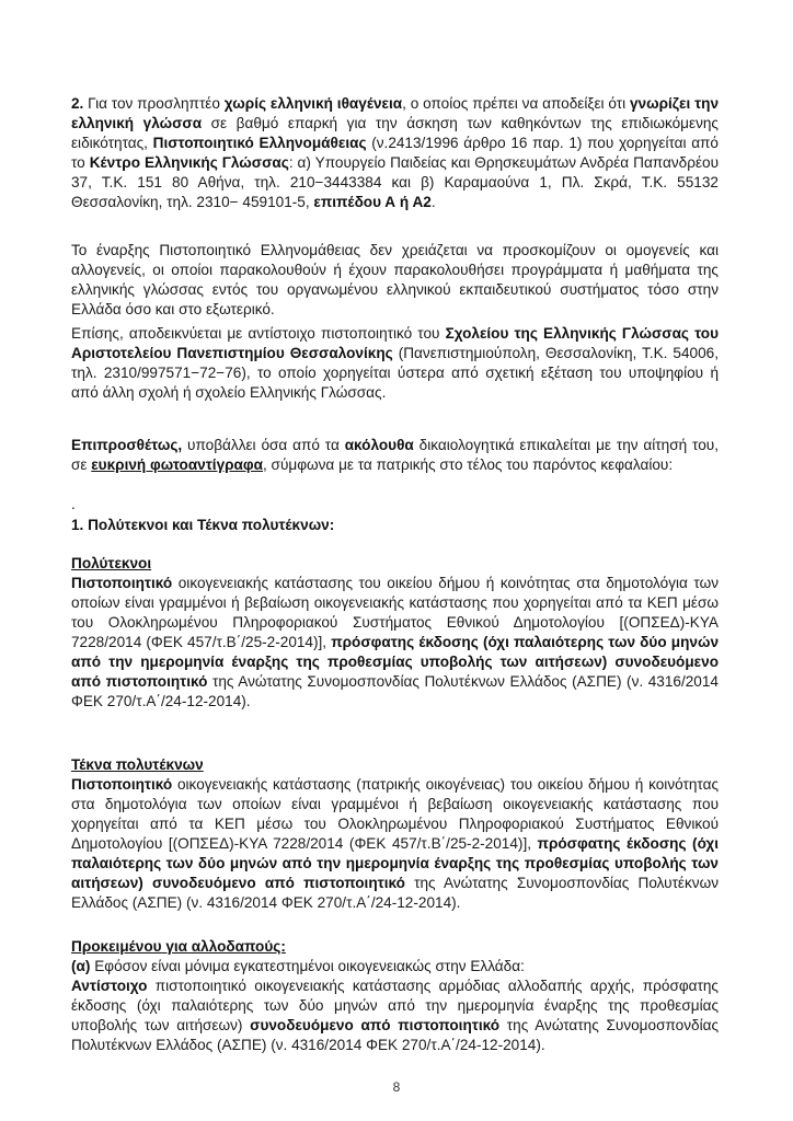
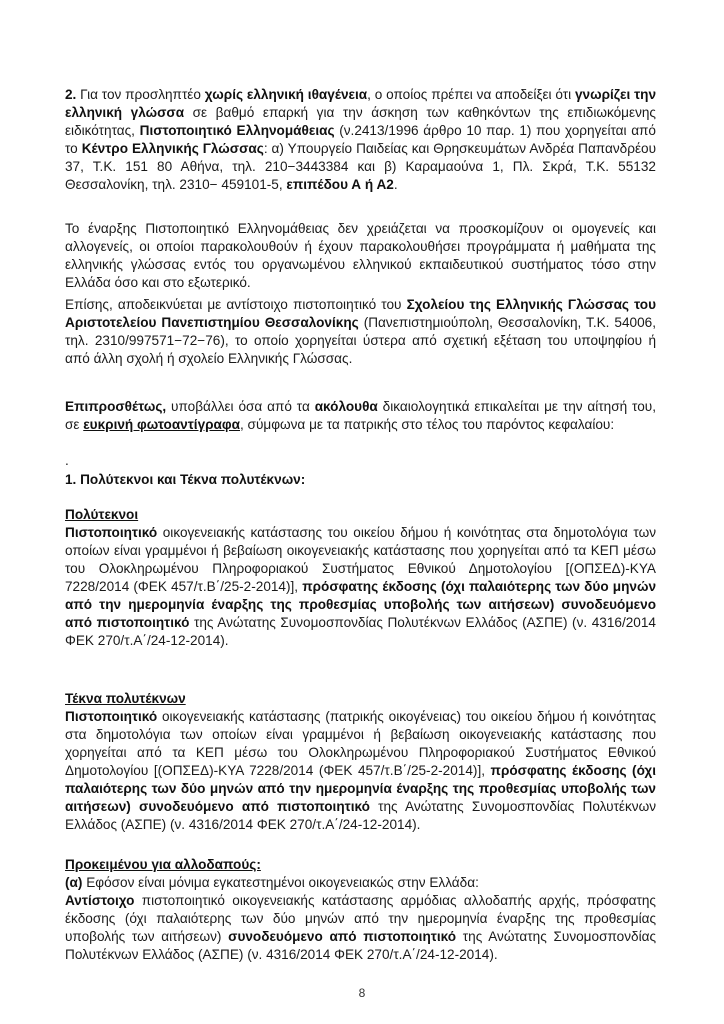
- 2. Για τον προσληπτέο χωρίς ελληνική ιθαγένεια, ο οποίος πρέπει να αποδείξει ότι γνωρίζει την ελληνική γλώσσα σε βαθμό επαρκή για την άσκηση των καθηκόντων της επιδιωκόμενης ειδικότητας, Πιστοποιητικό Ελληνομάθειας (ν.2413/1996 άρθρο 16 παρ. 1) που χορηγείται από το Κέντρο Ελληνικής Γλώσσας: α) Υπουργείο Παιδείας και Θρησκευμάτων Ανδρέα Παπανδρέου 37, Τ.Κ. 151 80 Αθήνα, τηλ. 210−3443384 και β) Καραμαούνα 1, Πλ. Σκρά, Τ.Κ. 55132 Θεσσαλονίκη, τηλ. 2310− 459101-5, επιπέδου Α ή Α2.
+ 2. Για τον προσληπτέο χωρίς ελληνική ιθαγένεια, ο οποίος πρέπει να αποδείξει ότι γνωρίζει την ελληνική γλώσσα σε βαθμό επαρκή για την άσκηση των καθηκόντων της επιδιωκόμενης ειδικότητας, Πιστοποιητικό Ελληνομάθειας (ν.2413/1996 άρθρο 10 παρ. 1) που χορηγείται από το Κέντρο Ελληνικής Γλώσσας: α) Υπουργείο Παιδείας και Θρησκευμάτων Ανδρέα Παπανδρέου 37, Τ.Κ. 151 80 Αθήνα, τηλ. 210−3443384 και β) Καραμαούνα 1, Πλ. Σκρά, Τ.Κ. 55132 Θεσσαλονίκη, τηλ. 2310− 459101-5, επιπέδου Α ή Α2.
  Το έναρξης Πιστοποιητικό Ελληνομάθειας δεν χρειάζεται να προσκομίζουν οι ομογενείς και αλλογενείς, οι οποίοι παρακολουθούν ή έχουν παρακολουθήσει προγράμματα ή μαθήματα της ελληνικής γλώσσας εντός του οργανωμένου ελληνικού εκπαιδευτικού συστήματος τόσο στην Ελλάδα όσο και στο εξωτερικό.
  Επίσης, αποδεικνύεται με αντίστοιχο πιστοποιητικό του Σχολείου της Ελληνικής Γλώσσας του Αριστοτελείου Πανεπιστημίου Θεσσαλονίκης (Πανεπιστημιούπολη, Θεσσαλονίκη, Τ.Κ. 54006, τηλ. 2310/997571−72−76), το οποίο χορηγείται ύστερα από σχετική εξέταση του υποψηφίου ή από άλλη σχολή ή σχολείο Ελληνικής Γλώσσας.
  Επιπροσθέτως, υποβάλλει όσα από τα ακόλουθα δικαιολογητικά επικαλείται με την αίτησή του, σε ευκρινή φωτοαντίγραφα, σύμφωνα με τα πατρικής στο τέλος του παρόντος κεφαλαίου:
  .
  1. Πολύτεκνοι και Τέκνα πολυτέκνων:
  Πολύτεκνοι
  Πιστοποιητικό οικογενειακής κατάστασης του οικείου δήμου ή κοινότητας στα δημοτολόγια των οποίων είναι γραμμένοι ή βεβαίωση οικογενειακής κατάστασης που χορηγείται από τα ΚΕΠ μέσω του Ολοκληρωμένου Πληροφοριακού Συστήματος Εθνικού Δημοτολογίου [(ΟΠΣΕΔ)-ΚΥΑ 7228/2014 (ΦΕΚ 457/τ.Β΄/25-2-2014)], πρόσφατης έκδοσης (όχι παλαιότερης των δύο μηνών από την ημερομηνία έναρξης της προθεσμίας υποβολής των αιτήσεων) συνοδευόμενο από πιστοποιητικό της Ανώτατης Συνομοσπονδίας Πολυτέκνων Ελλάδος (ΑΣΠΕ) (ν. 4316/2014 ΦΕΚ 270/τ.Α΄/24-12-2014).
  Τέκνα πολυτέκνων
  Πιστοποιητικό οικογενειακής κατάστασης (πατρικής οικογένειας) του οικείου δήμου ή κοινότητας στα δημοτολόγια των οποίων είναι γραμμένοι ή βεβαίωση οικογενειακής κατάστασης που χορηγείται από τα ΚΕΠ μέσω του Ολοκληρωμένου Πληροφοριακού Συστήματος Εθνικού Δημοτολογίου [(ΟΠΣΕΔ)-ΚΥΑ 7228/2014 (ΦΕΚ 457/τ.Β΄/25-2-2014)], πρόσφατης έκδοσης (όχι παλαιότερης των δύο μηνών από την ημερομηνία έναρξης της προθεσμίας υποβολής των αιτήσεων) συνοδευόμενο από πιστοποιητικό της Ανώτατης Συνομοσπονδίας Πολυτέκνων Ελλάδος (ΑΣΠΕ) (ν. 4316/2014 ΦΕΚ 270/τ.Α΄/24-12-2014).
  Προκειμένου για αλλοδαπούς:
  (α) Εφόσον είναι μόνιμα εγκατεστημένοι οικογενειακώς στην Ελλάδα:
  Αντίστοιχο πιστοποιητικό οικογενειακής κατάστασης αρμόδιας αλλοδαπής αρχής, πρόσφατης έκδοσης (όχι παλαιότερης των δύο μηνών από την ημερομηνία έναρξης της προθεσμίας υποβολής των αιτήσεων) συνοδευόμενο από πιστοποιητικό της Ανώτατης Συνομοσπονδίας Πολυτέκνων Ελλάδος (ΑΣΠΕ) (ν. 4316/2014 ΦΕΚ 270/τ.Α΄/24-12-2014).
  8
